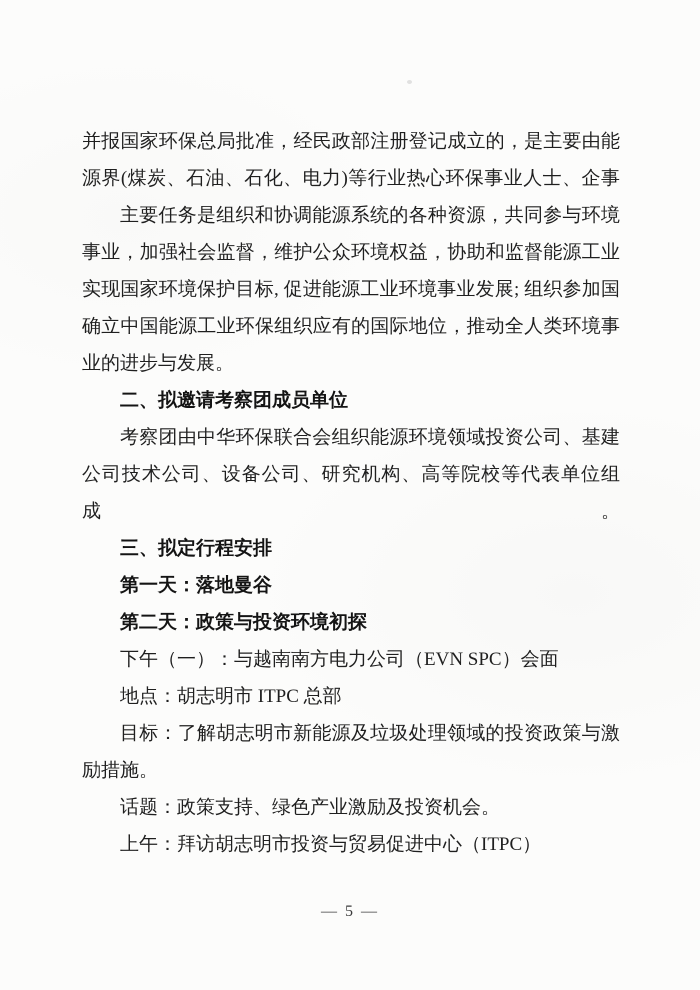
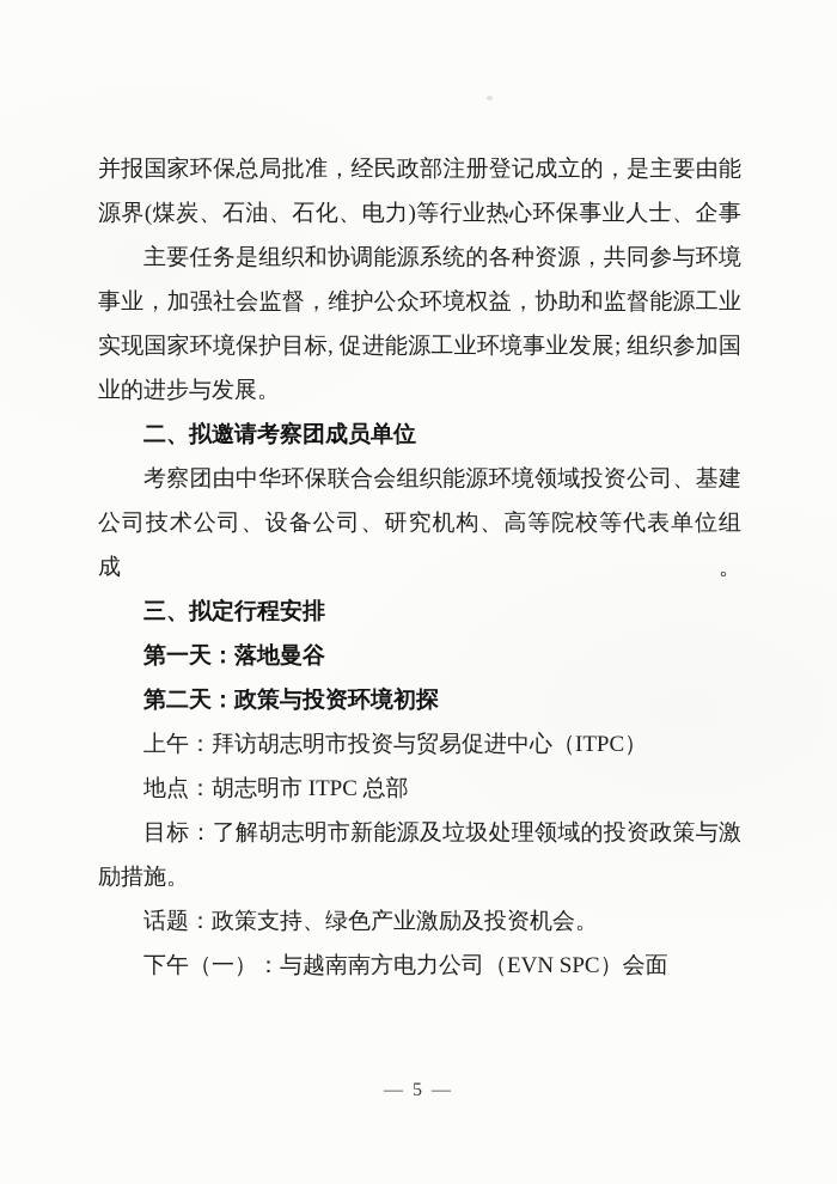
  并报国家环保总局批准，经民政部注册登记成立的，是主要由能
  源界(煤炭、石油、石化、电力)等行业热心环保事业人士、企事
  主要任务是组织和协调能源系统的各种资源，共同参与环境
  事业，加强社会监督，维护公众环境权益，协助和监督能源工业
  实现国家环境保护目标, 促进能源工业环境事业发展; 组织参加国
- 确立中国能源工业环保组织应有的国际地位，推动全人类环境事
  业的进步与发展。
  二、拟邀请考察团成员单位
  考察团由中华环保联合会组织能源环境领域投资公司、基建
  公司技术公司、设备公司、研究机构、高等院校等代表单位组成。
  三、拟定行程安排
  第一天：落地曼谷
  第二天：政策与投资环境初探
- 下午（一）：与越南南方电力公司（EVN SPC）会面
+ 上午：拜访胡志明市投资与贸易促进中心（ITPC）
  地点：胡志明市 ITPC 总部
  目标：了解胡志明市新能源及垃圾处理领域的投资政策与激
  励措施。
  话题：政策支持、绿色产业激励及投资机会。
- 上午：拜访胡志明市投资与贸易促进中心（ITPC）
+ 下午（一）：与越南南方电力公司（EVN SPC）会面
  — 5 —
